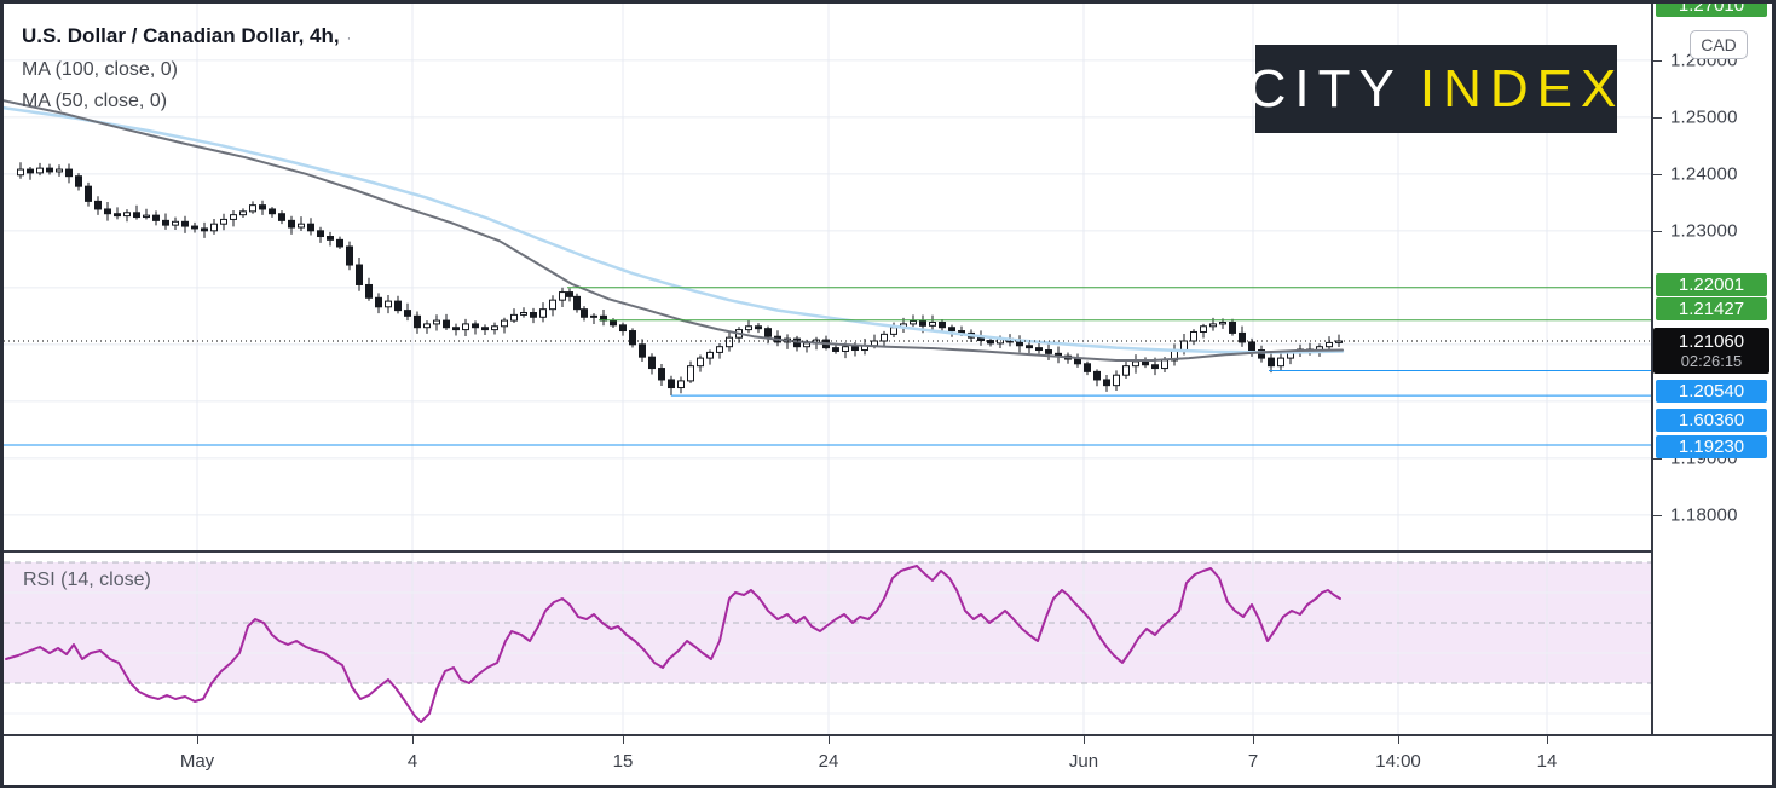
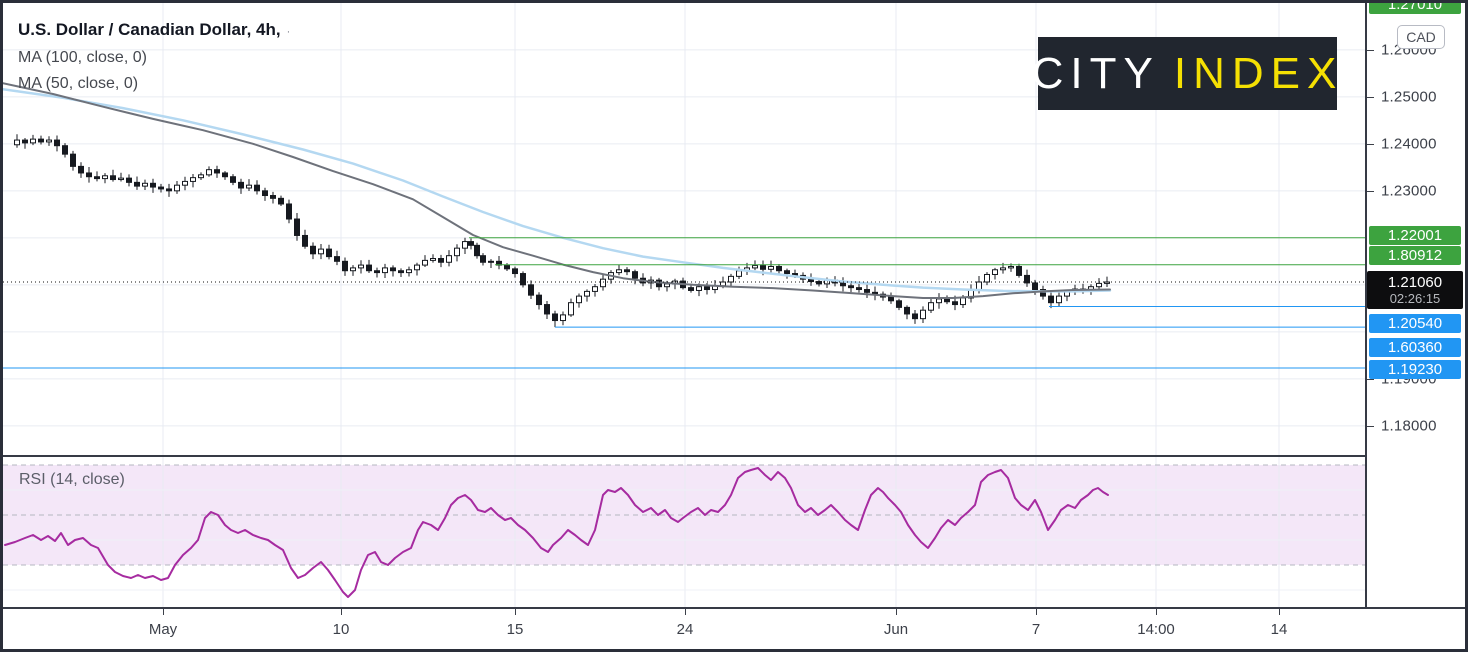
  CAD
  1.26000
  1.25000
  1.24000
  1.23000
  1.19000
  1.18000
  1.27010
  1.22001
- 1.21427
+ 1.80912
  1.20540
  1.60360
  1.19230
  1.21060
  02:26:15
  May
- 4
+ 10
  15
  24
  Jun
  7
  14:00
  14
  U.S. Dollar / Canadian Dollar, 4h, ·
  MA (100, close, 0)
  MA (50, close, 0)
  RSI (14, close)
  CITY
  INDEX
